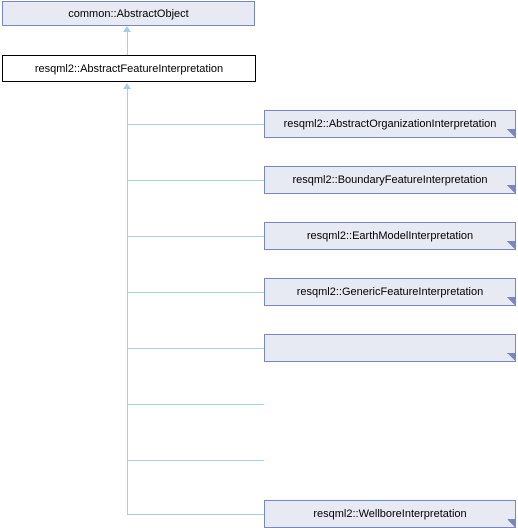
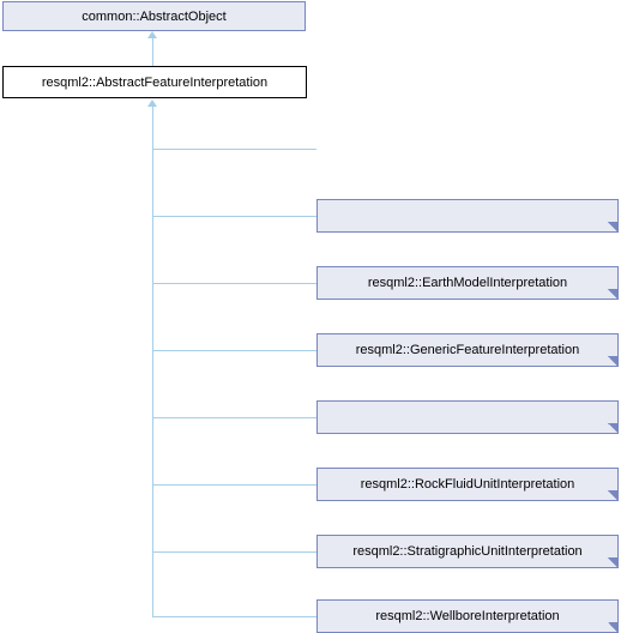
  common::AbstractObject
  resqml2::AbstractFeatureInterpretation
- resqml2::AbstractOrganizationInterpretation
- resqml2::BoundaryFeatureInterpretation
  resqml2::EarthModelInterpretation
  resqml2::GenericFeatureInterpretation
+ resqml2::RockFluidUnitInterpretation
+ resqml2::StratigraphicUnitInterpretation
  resqml2::WellboreInterpretation
